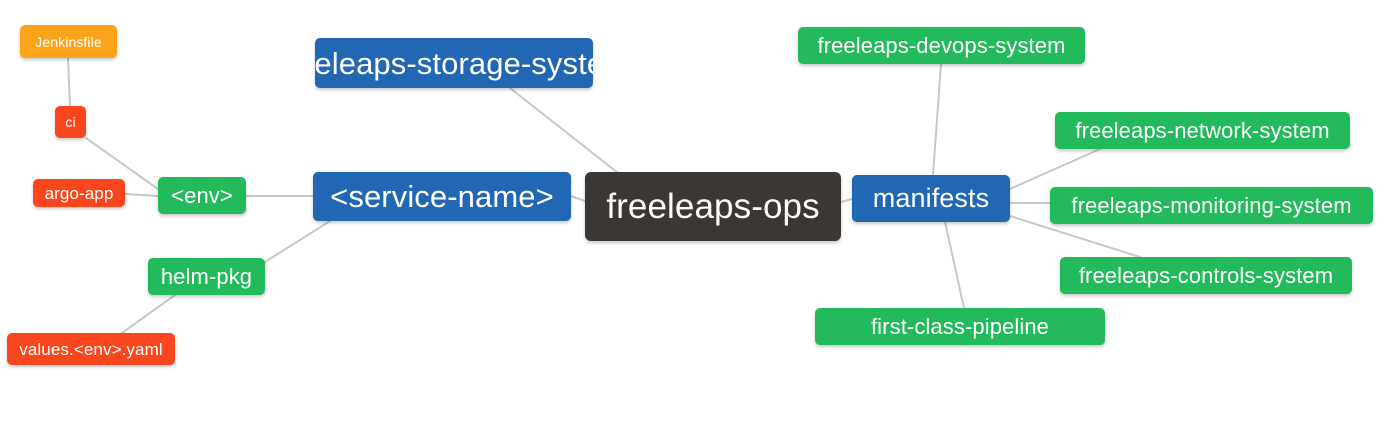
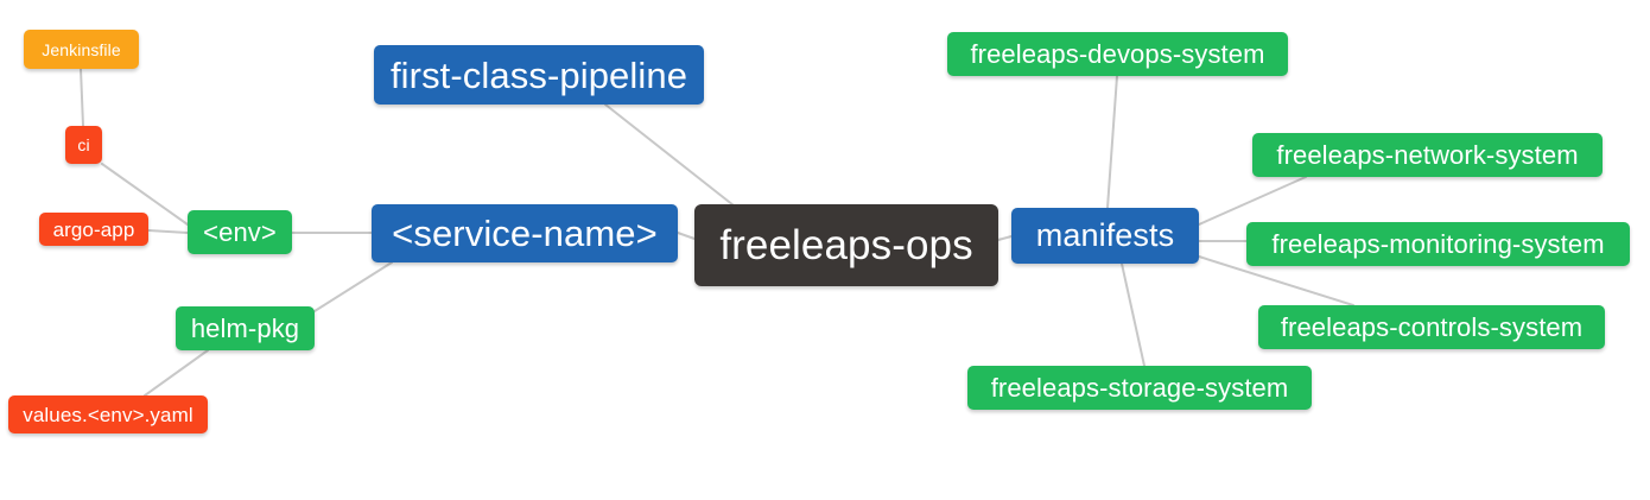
  freeleaps-ops
  <service-name>
- freeleaps-storage-system
+ first-class-pipeline
  manifests
  <env>
  helm-pkg
  Jenkinsfile
  ci
  argo-app
  values.<env>.yaml
  freeleaps-devops-system
  freeleaps-network-system
  freeleaps-monitoring-system
  freeleaps-controls-system
- first-class-pipeline
+ freeleaps-storage-system
